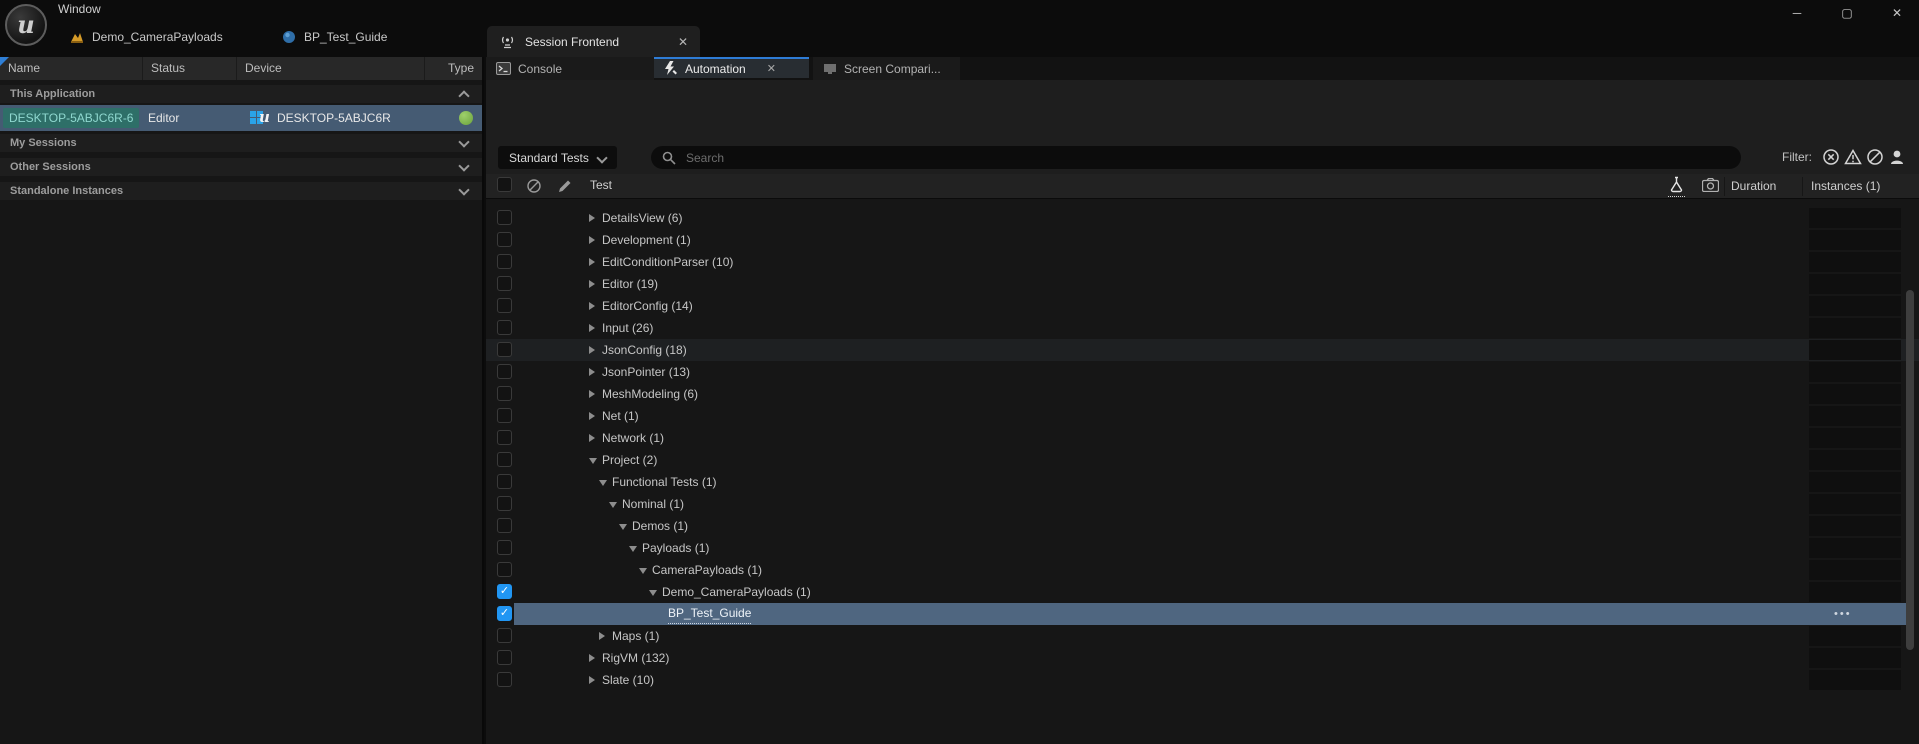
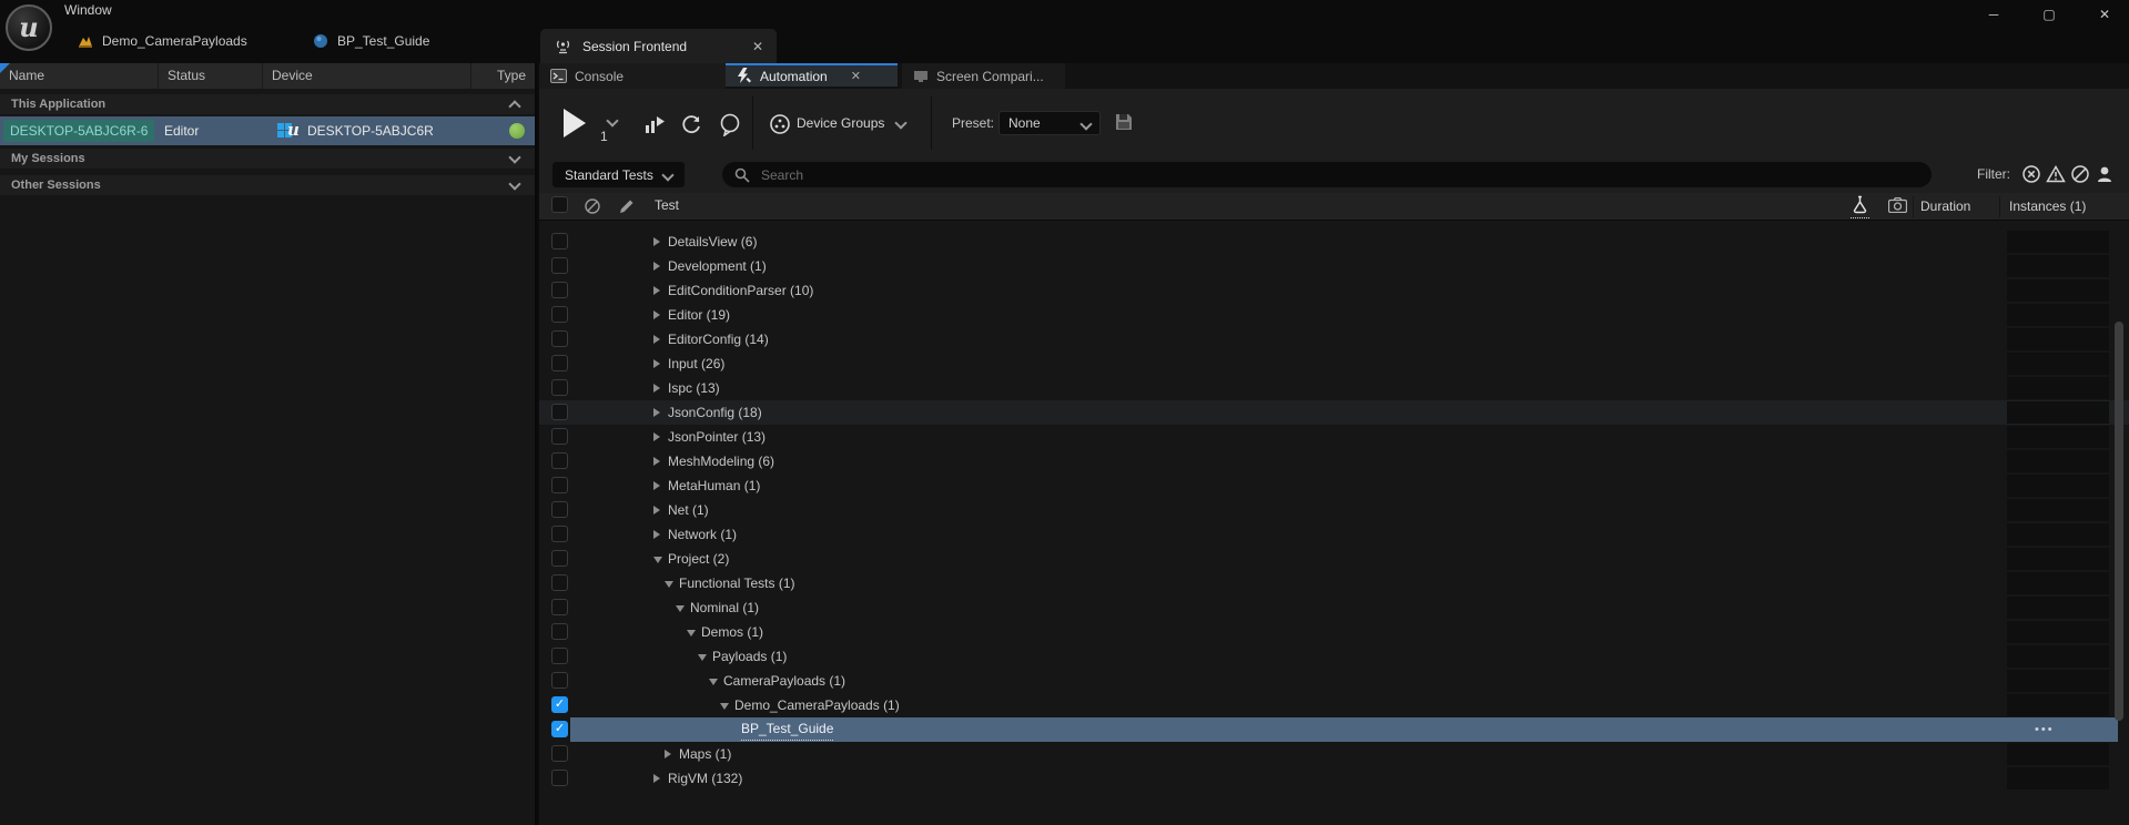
  u
  Window
  Demo_CameraPayloads
  BP_Test_Guide
  ─
  ▢
  ✕
  Session Frontend
  ✕
  Name
  Status
  Device
  Type
  This Application
  DESKTOP-5ABJC6R-6
  Editor
  u
  DESKTOP-5ABJC6R
  My Sessions
  Other Sessions
- Standalone Instances
  Console
  Automation
  ✕
  Screen Compari...
+ 1
+ Device Groups
+ Preset:
+ None
  Standard Tests
  Search
  Filter:
  Test
  Duration
  Instances (1)
  DetailsView (6)
  Development (1)
  EditConditionParser (10)
  Editor (19)
  EditorConfig (14)
  Input (26)
+ Ispc (13)
  JsonConfig (18)
  JsonPointer (13)
  MeshModeling (6)
+ MetaHuman (1)
  Net (1)
  Network (1)
  Project (2)
  Functional Tests (1)
  Nominal (1)
  Demos (1)
  Payloads (1)
  CameraPayloads (1)
  ✓
  Demo_CameraPayloads (1)
  ✓
  BP_Test_Guide
  •••
  Maps (1)
  RigVM (132)
- Slate (10)
